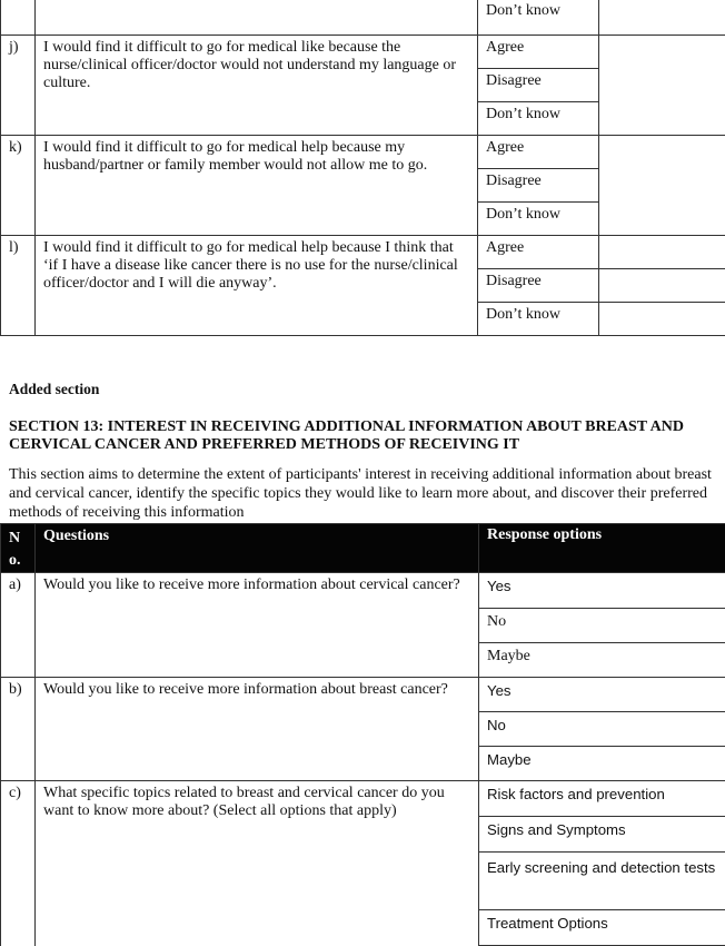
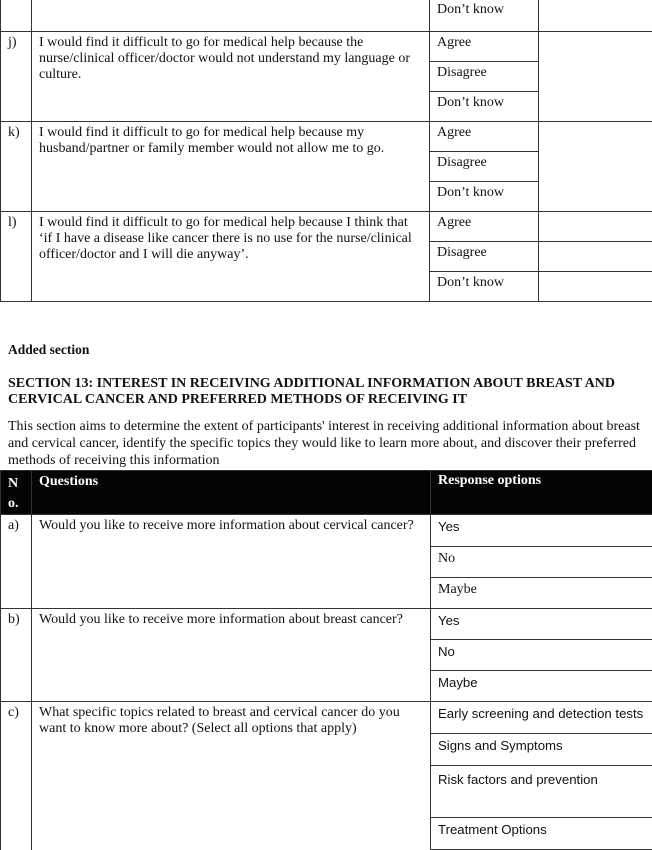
  		Don’t know
- j)	I would find it difficult to go for medical like because the nurse/clinical officer/doctor would not understand my language or culture.	Agree
+ j)	I would find it difficult to go for medical help because the nurse/clinical officer/doctor would not understand my language or culture.	Agree
  Disagree
  Don’t know
  k)	I would find it difficult to go for medical help because my husband/partner or family member would not allow me to go.	Agree
  Disagree
  Don’t know
  l)	I would find it difficult to go for medical help because I think that ‘if I have a disease like cancer there is no use for the nurse/clinical officer/doctor and I will die anyway’.	Agree
  Disagree
  Don’t know
  Added section
  SECTION 13: INTEREST IN RECEIVING ADDITIONAL INFORMATION ABOUT BREAST AND CERVICAL CANCER AND PREFERRED METHODS OF RECEIVING IT
  This section aims to determine the extent of participants' interest in receiving additional information about breast and cervical cancer, identify the specific topics they would like to learn more about, and discover their preferred methods of receiving this information
  No.	Questions	Response options
  a)	Would you like to receive more information about cervical cancer?	Yes
  No
  Maybe
  b)	Would you like to receive more information about breast cancer?	Yes
  No
  Maybe
- c)	What specific topics related to breast and cervical cancer do you want to know more about? (Select all options that apply)	Risk factors and prevention
+ c)	What specific topics related to breast and cervical cancer do you want to know more about? (Select all options that apply)	Early screening and detection tests
  Signs and Symptoms
- Early screening and detection tests
+ Risk factors and prevention
  Treatment Options
